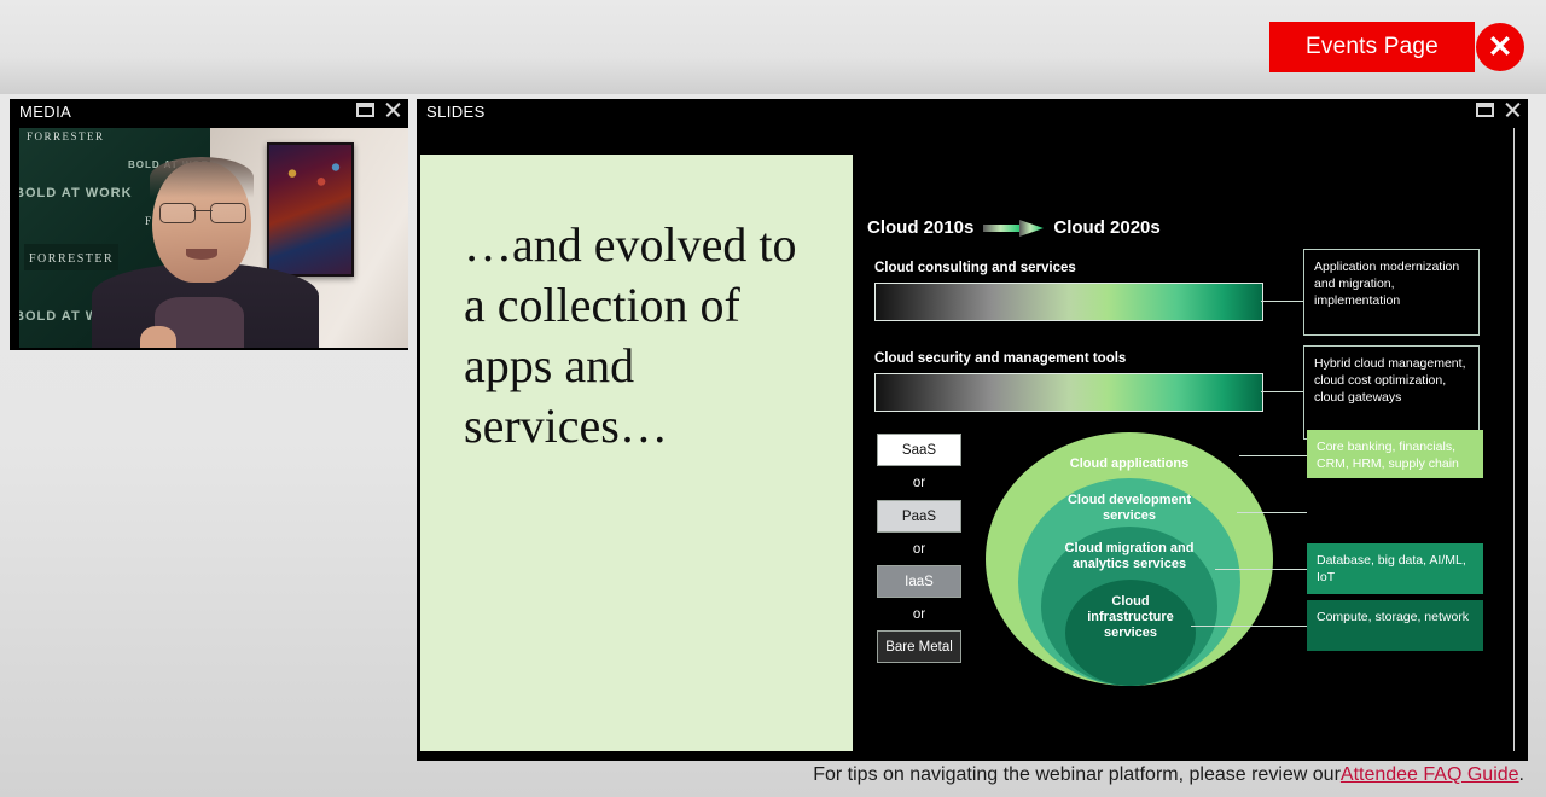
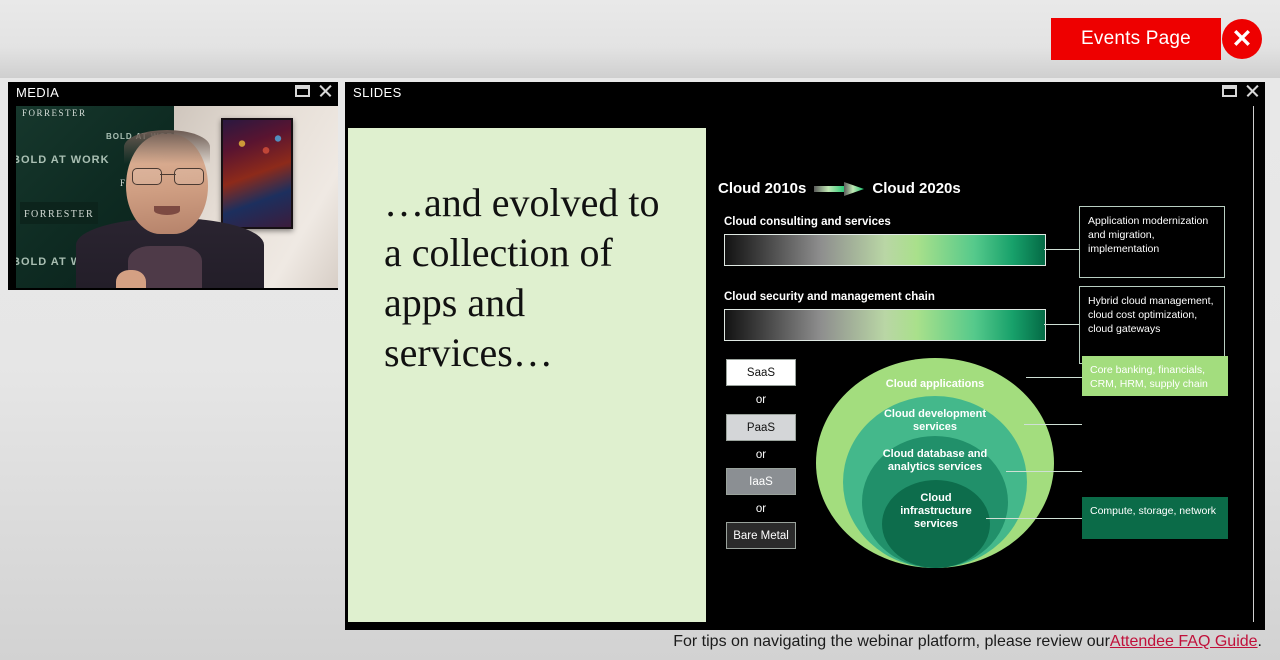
  Events Page
  ✕
  MEDIA
  FORRESTER
  BOLD AT WORK
  FORRESTER
  BOLD AT
  SLIDES
  …and evolved to a collection of apps and services…
  Cloud 2010s
  Cloud 2020s
  Cloud consulting and services
  Application modernization and migration, implementation
- Cloud security and management tools
+ Cloud security and management chain
  Hybrid cloud management, cloud cost optimization, cloud gateways
  SaaS
  or
  PaaS
  or
  IaaS
  or
  Bare Metal
  Cloud applications
  Cloud development services
- Cloud migration and analytics services
+ Cloud database and analytics services
  Cloud infrastructure services
  Core banking, financials, CRM, HRM, supply chain
- Database, big data, AI/ML, IoT
  Compute, storage, network
  For tips on navigating the webinar platform, please review our
  Attendee FAQ Guide
  .
